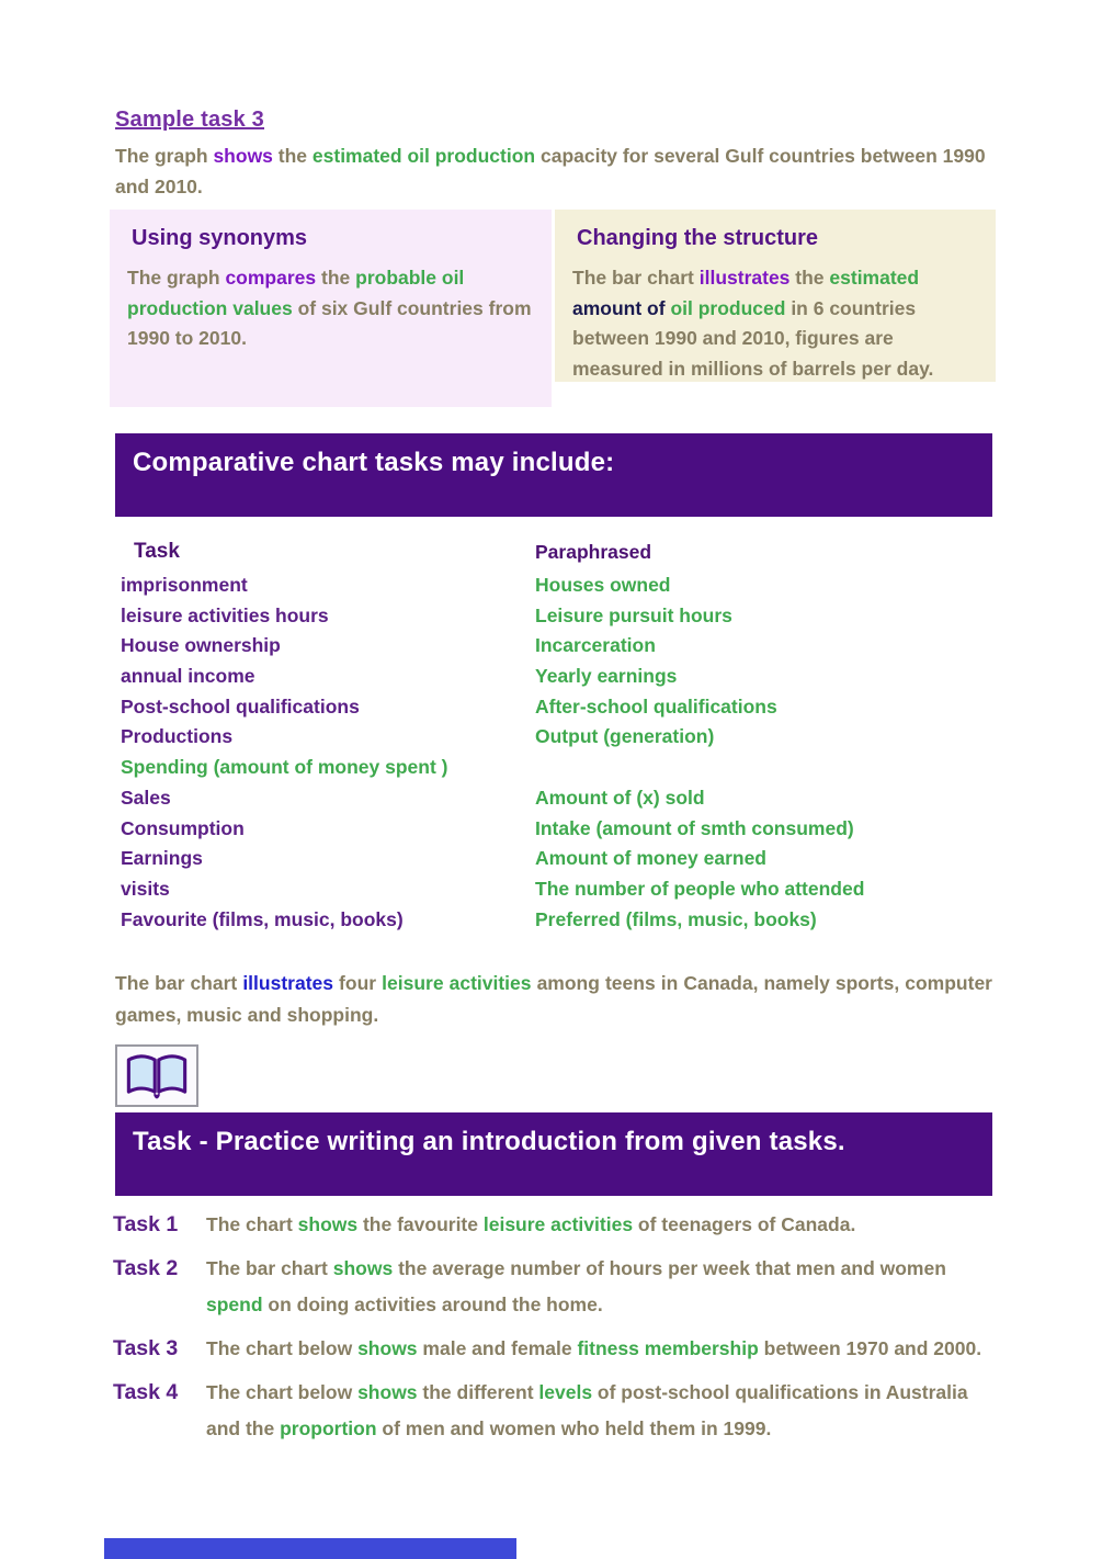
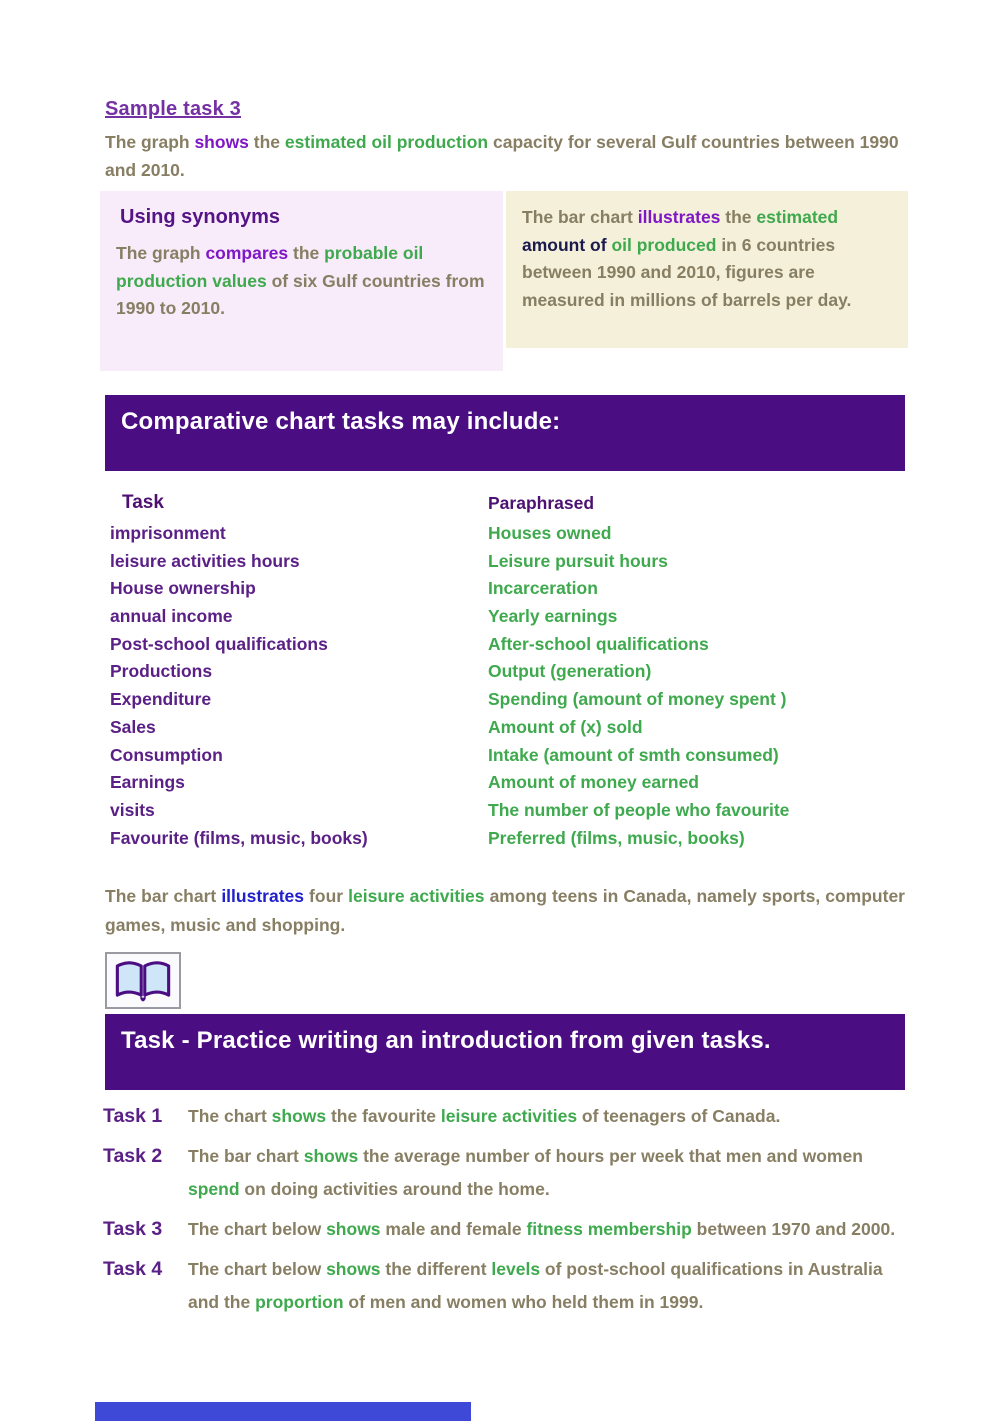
  Sample task 3
  The graph shows the estimated oil production capacity for several Gulf countries between 1990 and 2010.
  Using synonyms
  The graph compares the probable oil production values of six Gulf countries from 1990 to 2010.
- Changing the structure
  The bar chart illustrates the estimated amount of oil produced in 6 countries between 1990 and 2010, figures are measured in millions of barrels per day.
  Comparative chart tasks may include:
  Task
  Paraphrased
  imprisonment
  Houses owned
  leisure activities hours
  Leisure pursuit hours
  House ownership
  Incarceration
  annual income
  Yearly earnings
  Post-school qualifications
  After-school qualifications
  Productions
  Output (generation)
+ Expenditure
  Spending (amount of money spent )
  Sales
  Amount of (x) sold
  Consumption
  Intake (amount of smth consumed)
  Earnings
  Amount of money earned
  visits
- The number of people who attended
+ The number of people who favourite
  Favourite (films, music, books)
  Preferred (films, music, books)
  The bar chart illustrates four leisure activities among teens in Canada, namely sports, computer games, music and shopping.
  Task - Practice writing an introduction from given tasks.
  Task 1
  The chart shows the favourite leisure activities of teenagers of Canada.
  Task 2
  The bar chart shows the average number of hours per week that men and women spend on doing activities around the home.
  Task 3
  The chart below shows male and female fitness membership between 1970 and 2000.
  Task 4
  The chart below shows the different levels of post-school qualifications in Australia and the proportion of men and women who held them in 1999.
